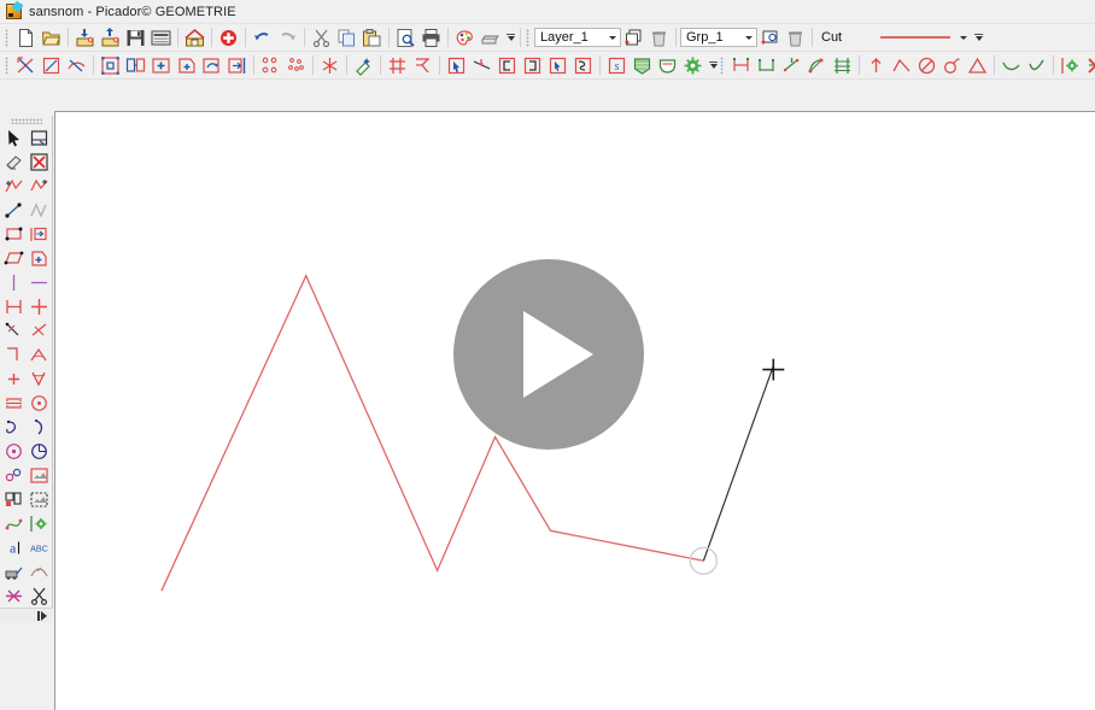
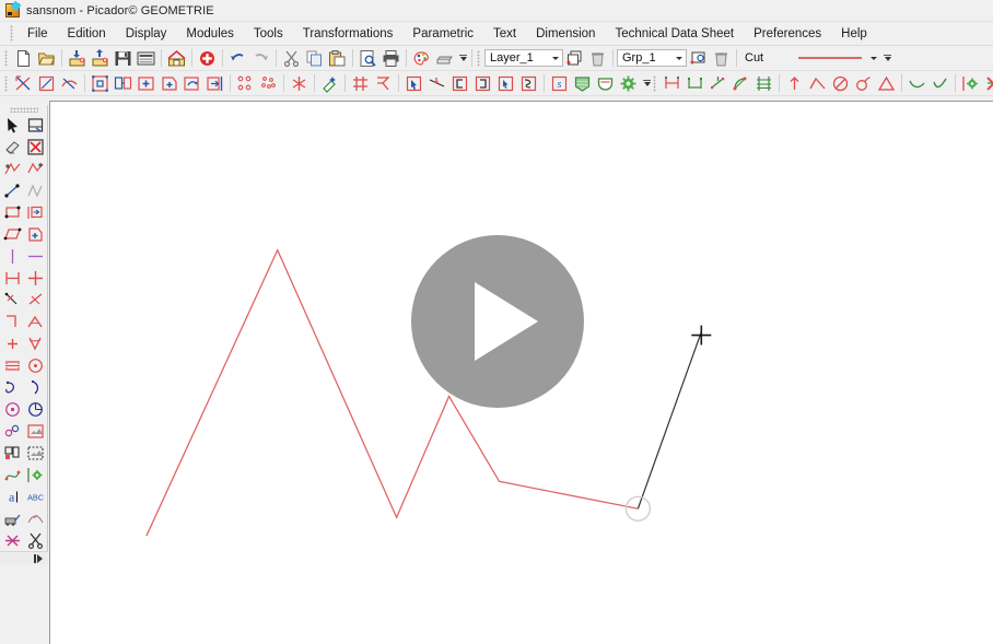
  sansnom - Picador© GEOMETRIE
+ File
+ Edition
+ Display
+ Modules
+ Tools
+ Transformations
+ Parametric
+ Text
+ Dimension
+ Technical Data Sheet
+ Preferences
+ Help
  Layer_1
  Grp_1
  Cut
  s
  a
  ABC
